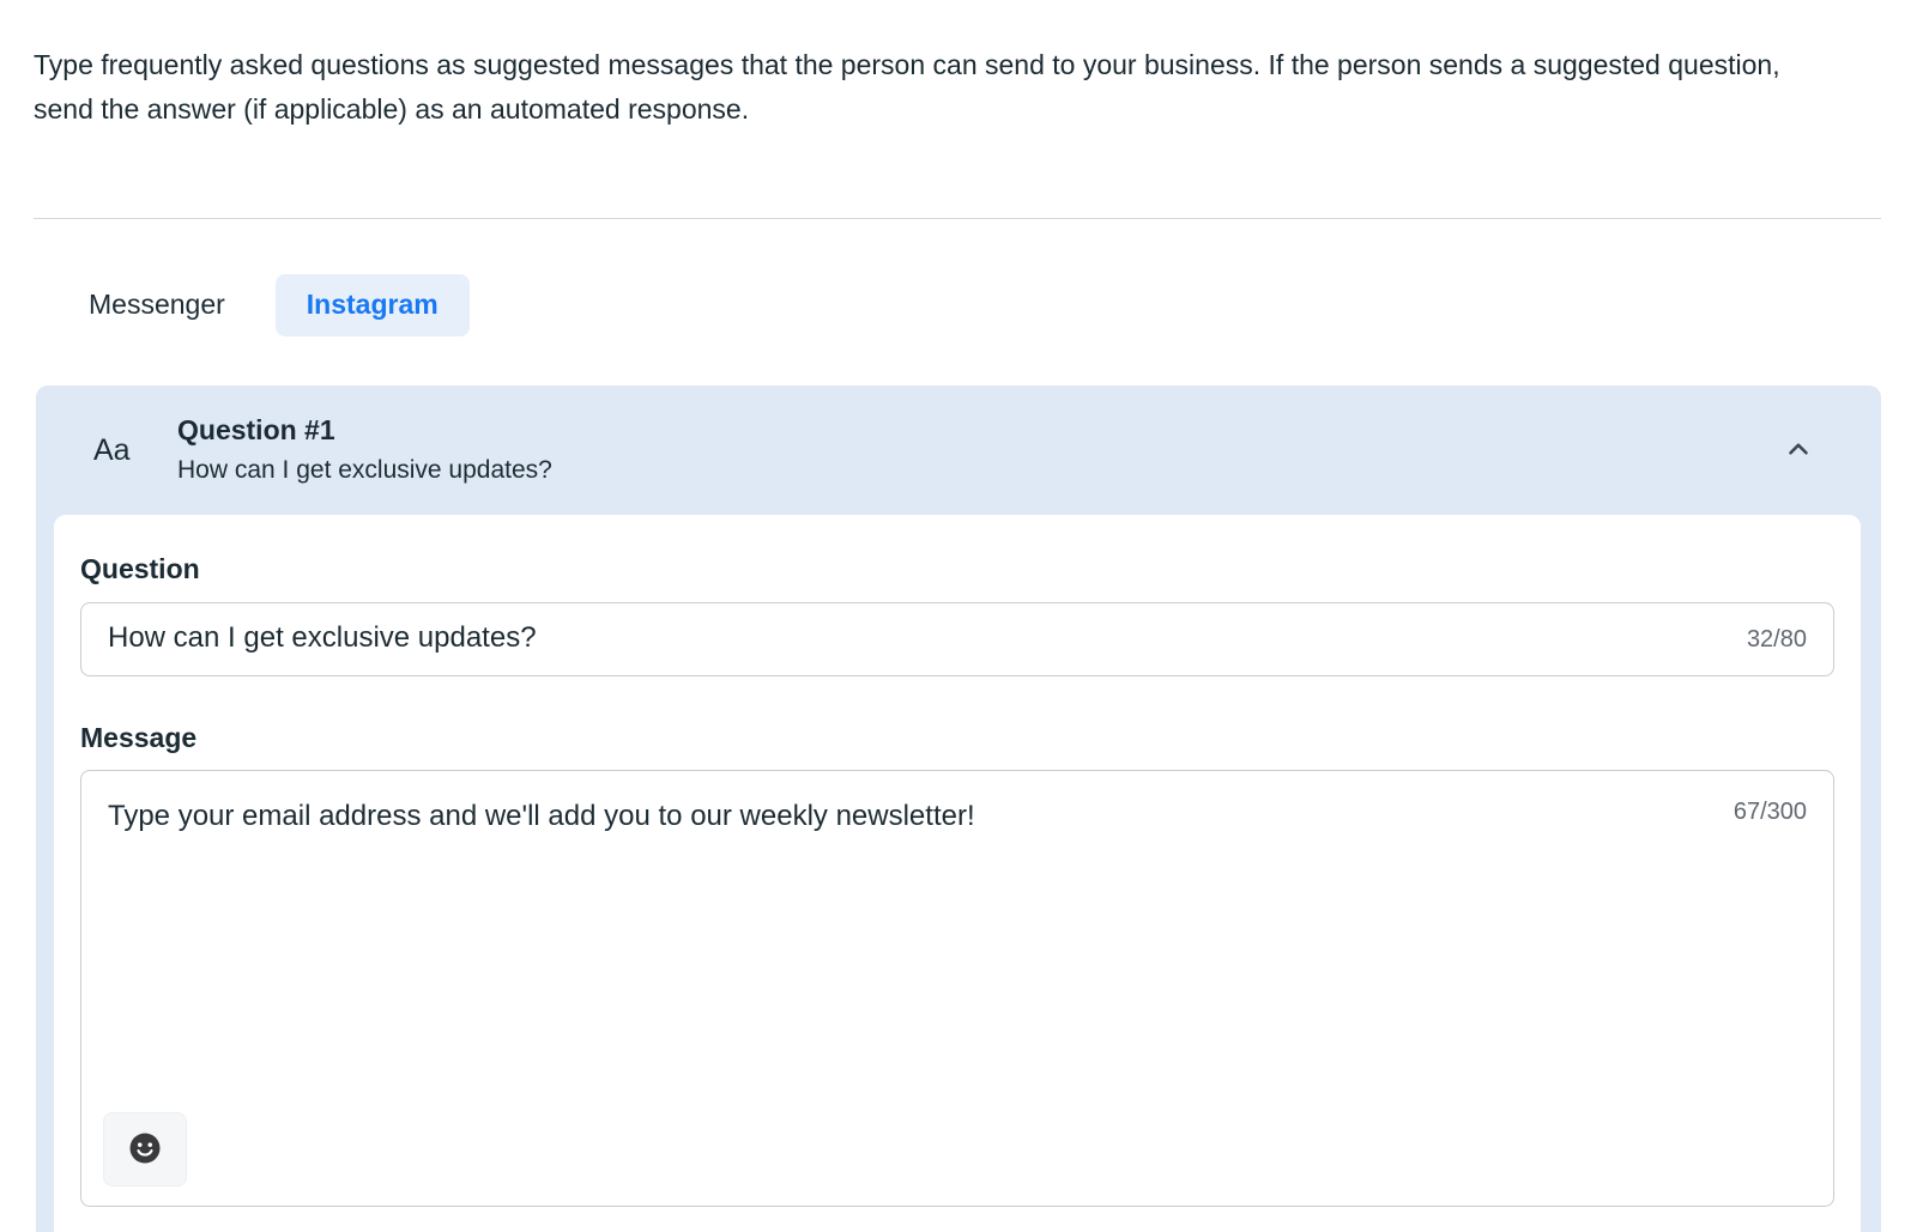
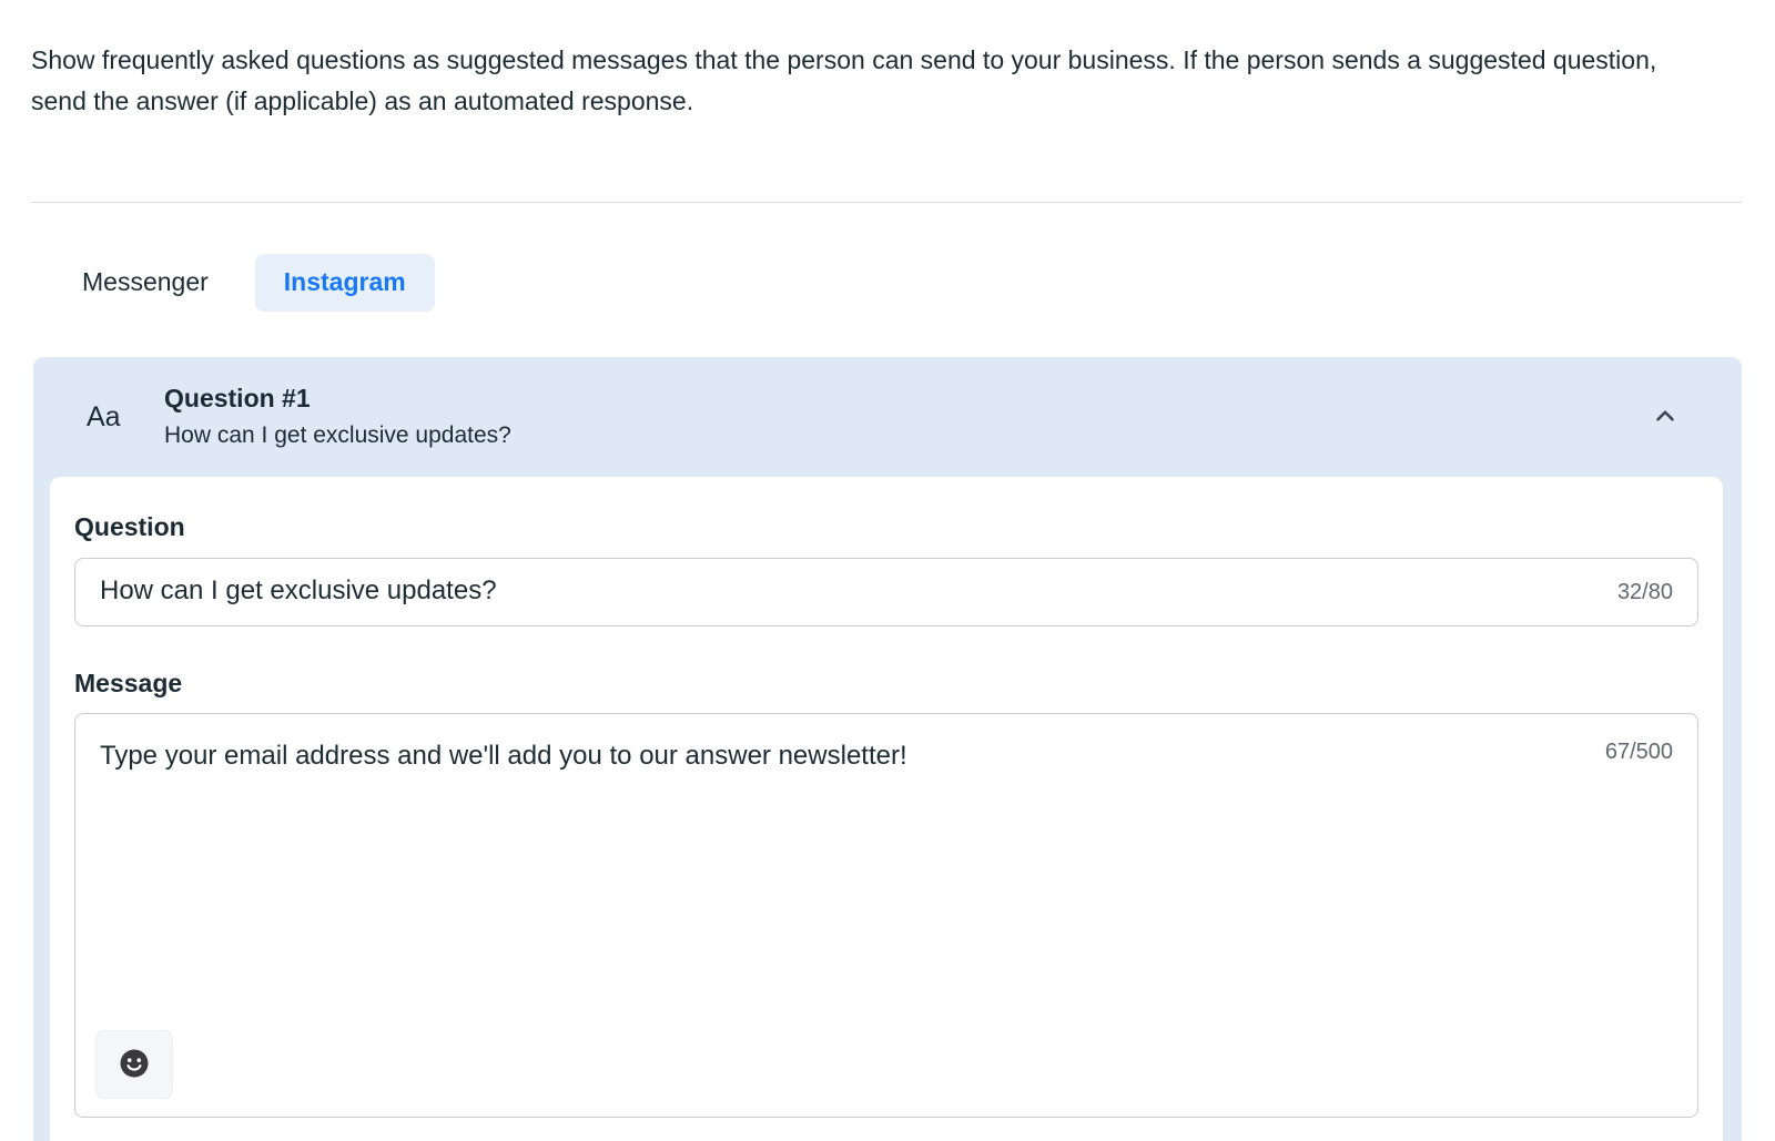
- Type frequently asked questions as suggested messages that the person can send to your business. If the person sends a suggested question, send the answer (if applicable) as an automated response.
+ Show frequently asked questions as suggested messages that the person can send to your business. If the person sends a suggested question, send the answer (if applicable) as an automated response.
  Messenger
  Instagram
  Aa
  Question #1
  How can I get exclusive updates?
  Question
  How can I get exclusive updates?
  32/80
  Message
- Type your email address and we'll add you to our weekly newsletter!
+ Type your email address and we'll add you to our answer newsletter!
- 67/300
+ 67/500
